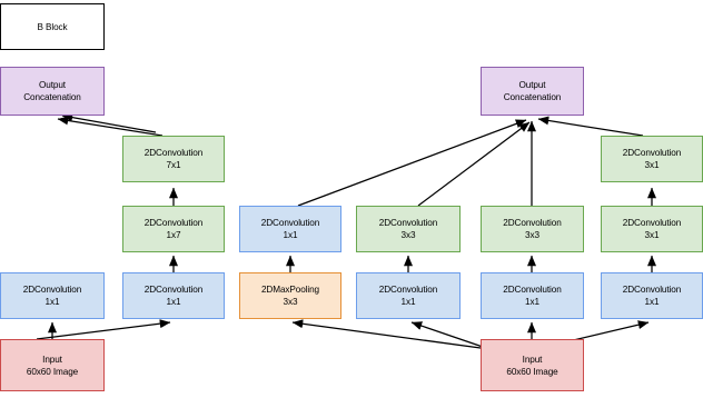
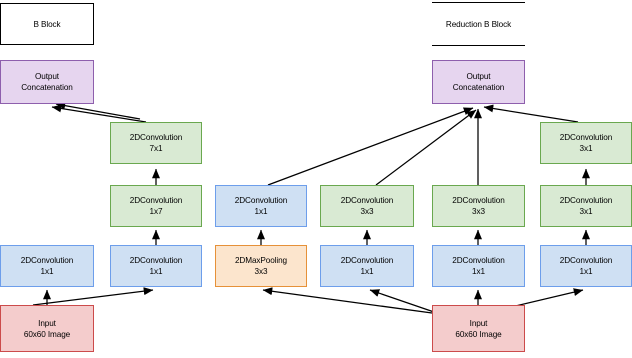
  B Block
  Output
  Concatenation
  2DConvolution
  7x1
  2DConvolution
  1x7
  2DConvolution
  1x1
  2DConvolution
  1x1
  Input
  60x60 Image
  2DConvolution
  1x1
  2DMaxPooling
  3x3
+ Reduction B Block
  Output
  Concatenation
  2DConvolution
  3x1
  2DConvolution
  3x3
  2DConvolution
  3x3
  2DConvolution
  3x1
  2DConvolution
  1x1
  2DConvolution
  1x1
  2DConvolution
  1x1
  Input
  60x60 Image
